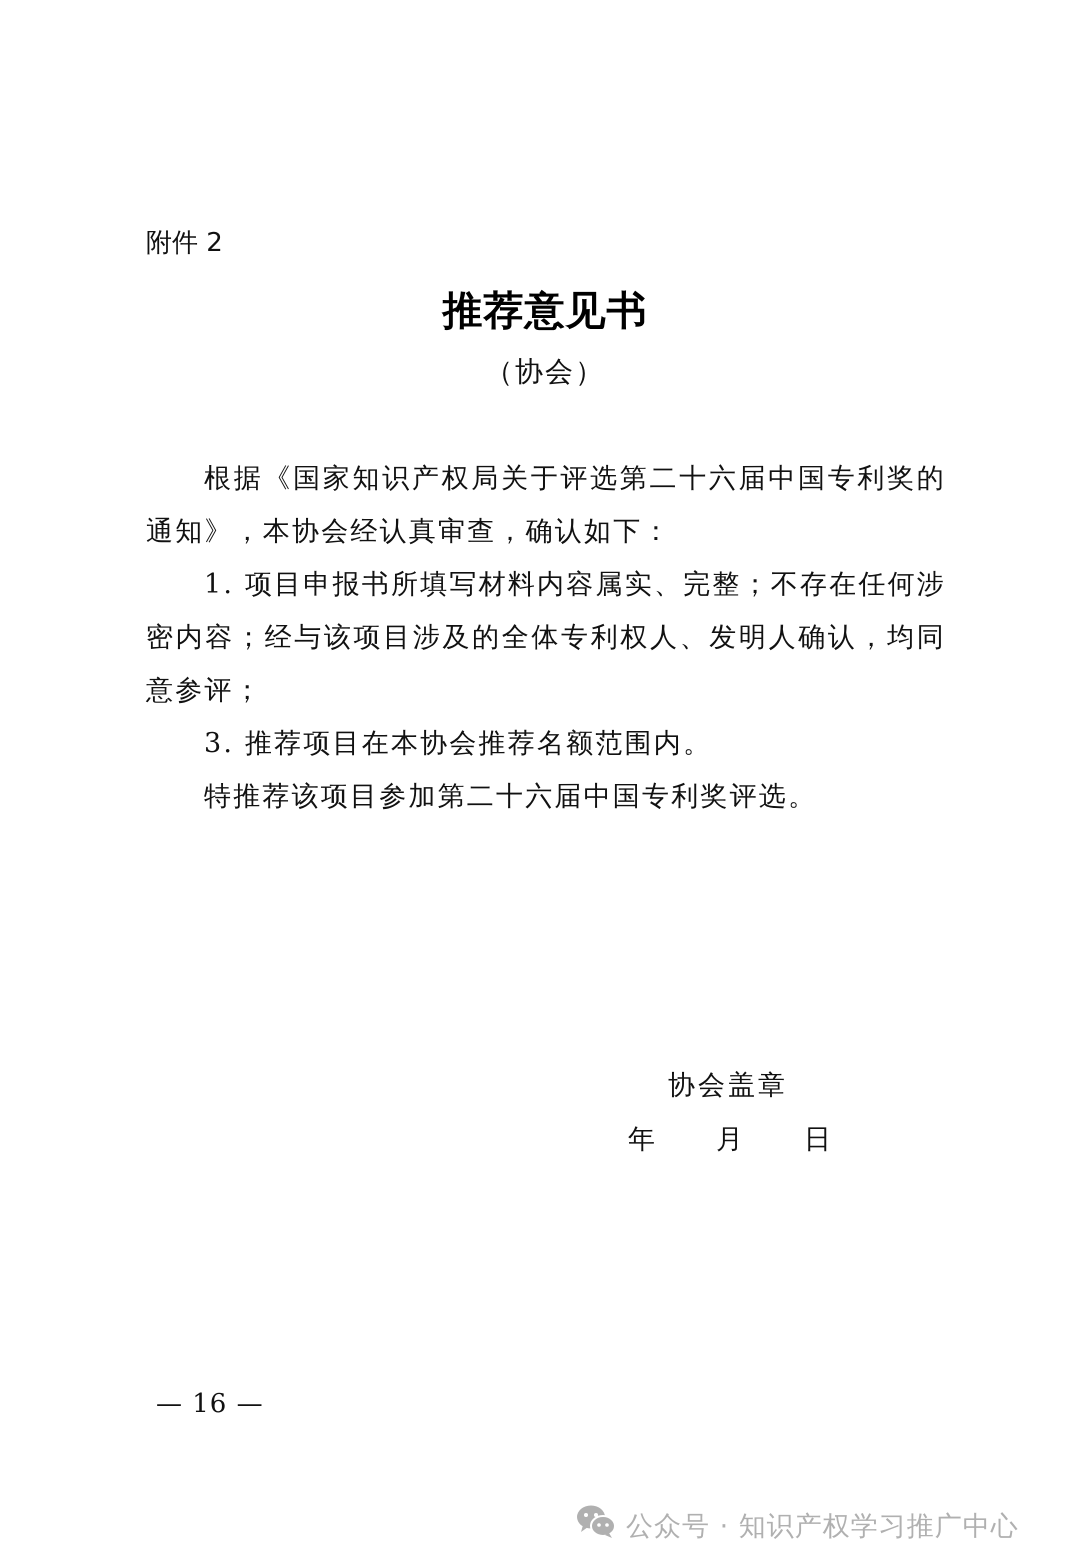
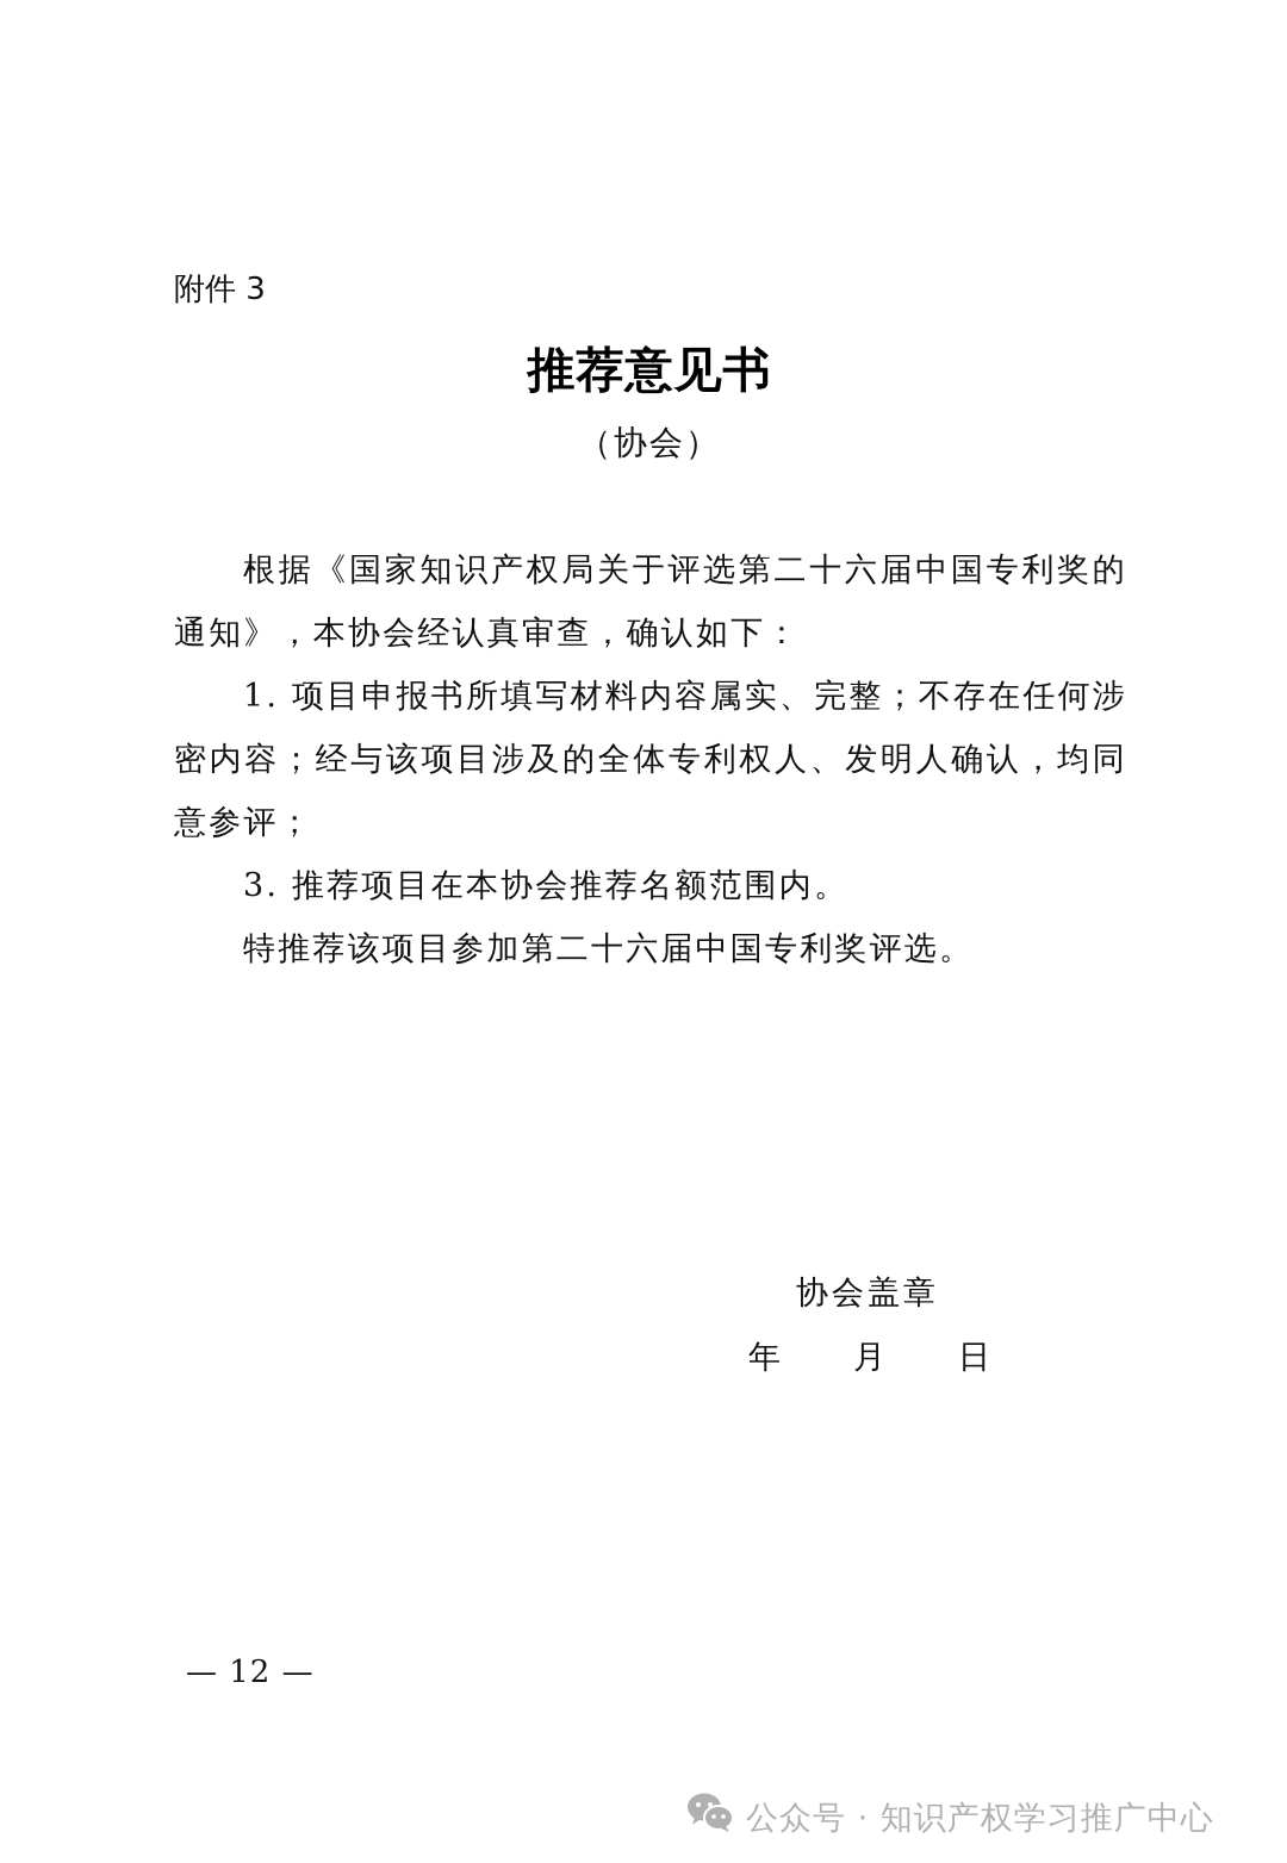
- 附件 2
+ 附件 3
  推荐意见书
  （协会）
  根据《国家知识产权局关于评选第二十六届中国专利奖的通知》，本协会经认真审查，确认如下：
  1. 项目申报书所填写材料内容属实、完整；不存在任何涉密内容；经与该项目涉及的全体专利权人、发明人确认，均同意参评；
  3. 推荐项目在本协会推荐名额范围内。
  特推荐该项目参加第二十六届中国专利奖评选。
  协会盖章
  年
  月
  日
- — 16 —
+ — 12 —
  公众号 · 知识产权学习推广中心
